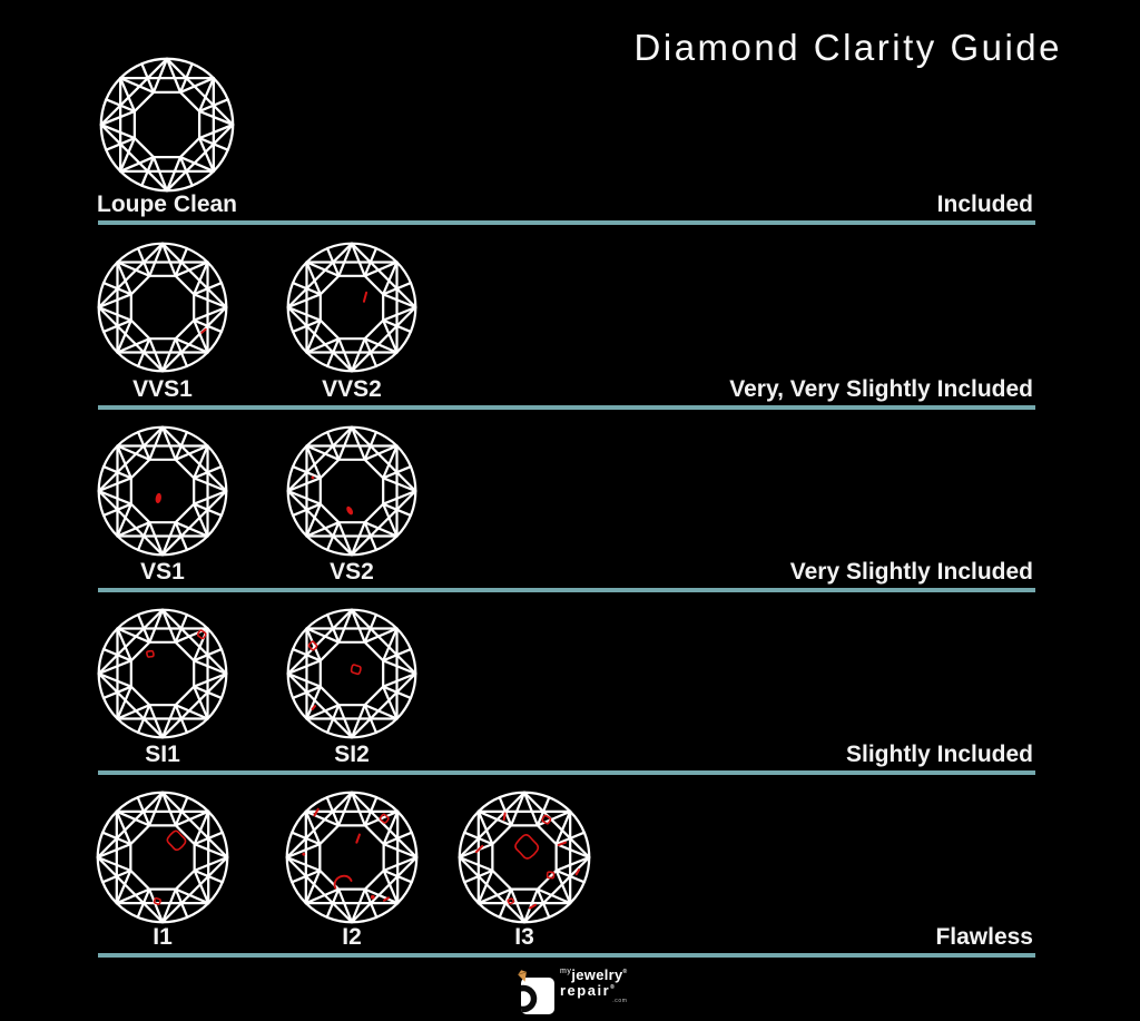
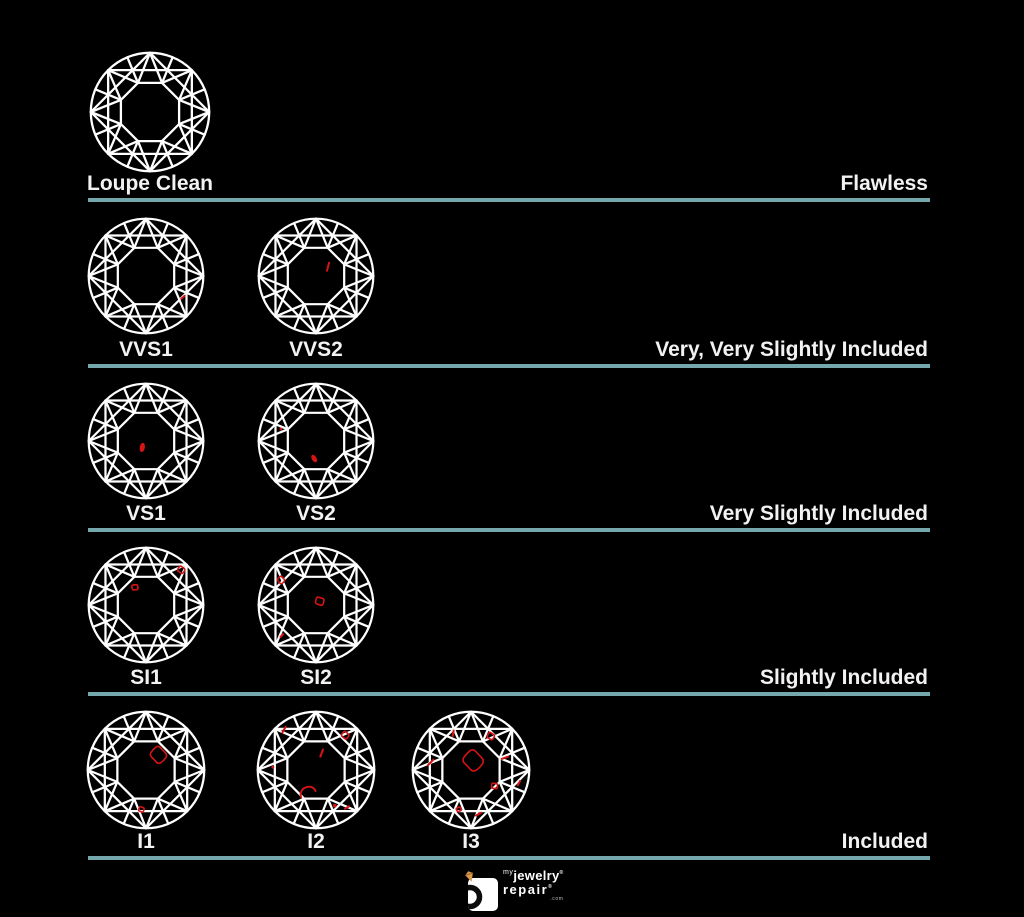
- Diamond Clarity Guide
  Loupe Clean
- Included
+ Flawless
  VVS1
  VVS2
  Very, Very Slightly Included
  VS1
  VS2
  Very Slightly Included
  SI1
  SI2
  Slightly Included
  I1
  I2
  I3
- Flawless
+ Included
  jewelry
  repair
